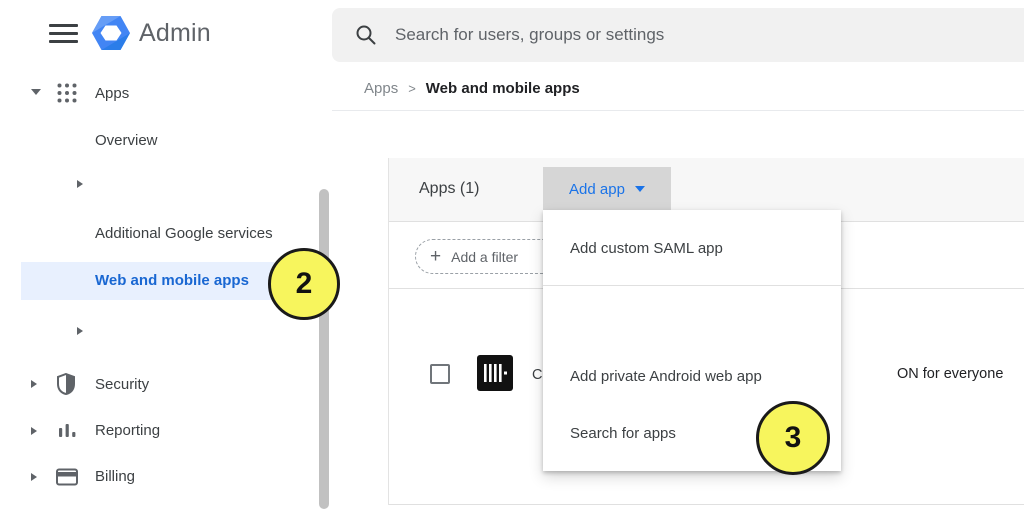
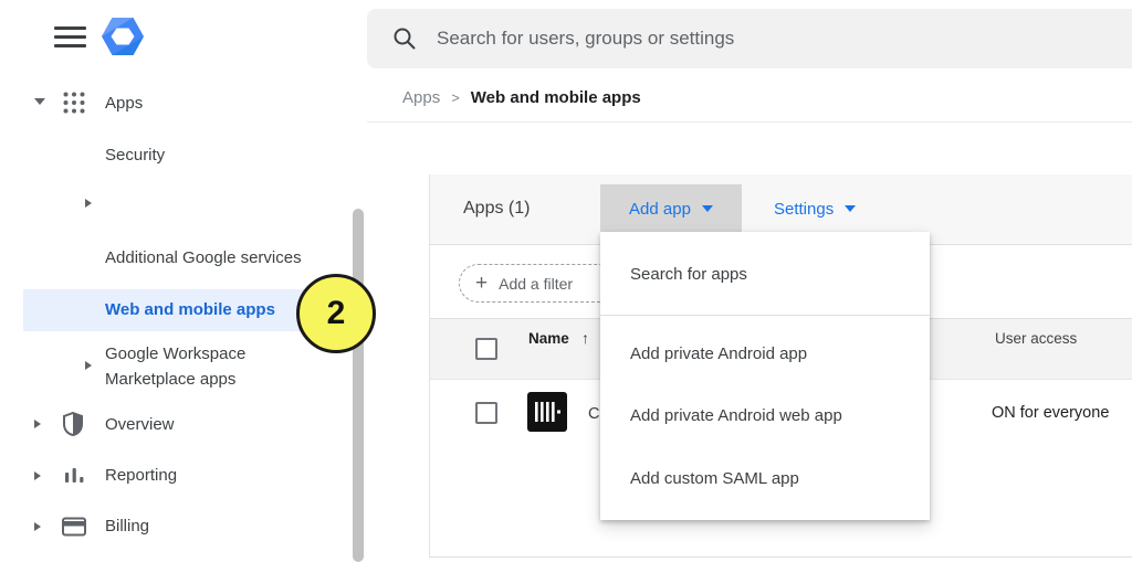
- Admin
  Search for users, groups or settings
  Apps
  >
  Web and mobile apps
  Apps
- Overview
+ Security
  Additional Google services
  Web and mobile apps
+ Google Workspace Marketplace apps
- Security
+ Overview
  Reporting
  Billing
  Apps (1)
  Add app
+ Settings
  +
  Add a filter
+ Name
+ ↑
+ User access
  C
  ON for everyone
- Add custom SAML app
+ Search for apps
+ Add private Android app
  Add private Android web app
- Search for apps
+ Add custom SAML app
  2
- 3
